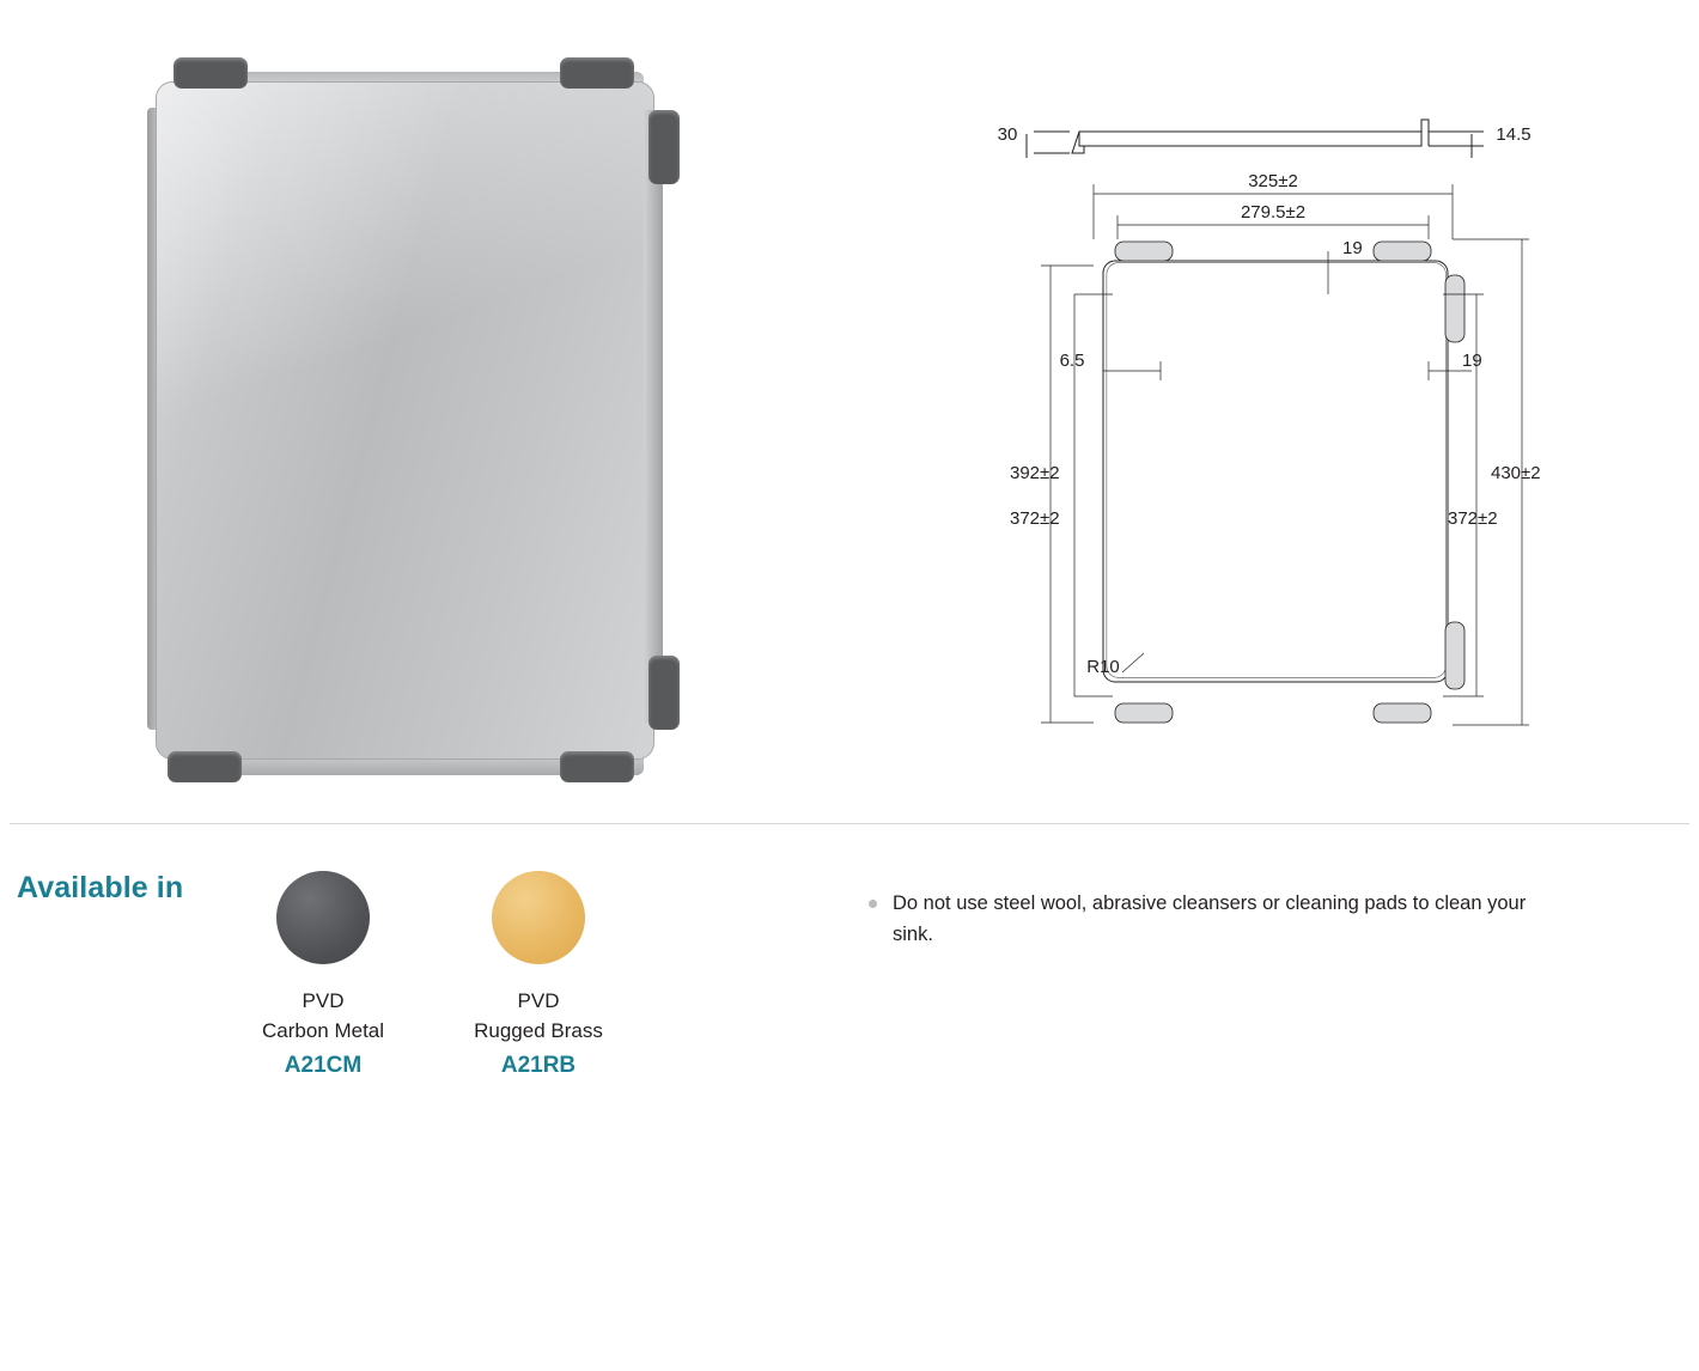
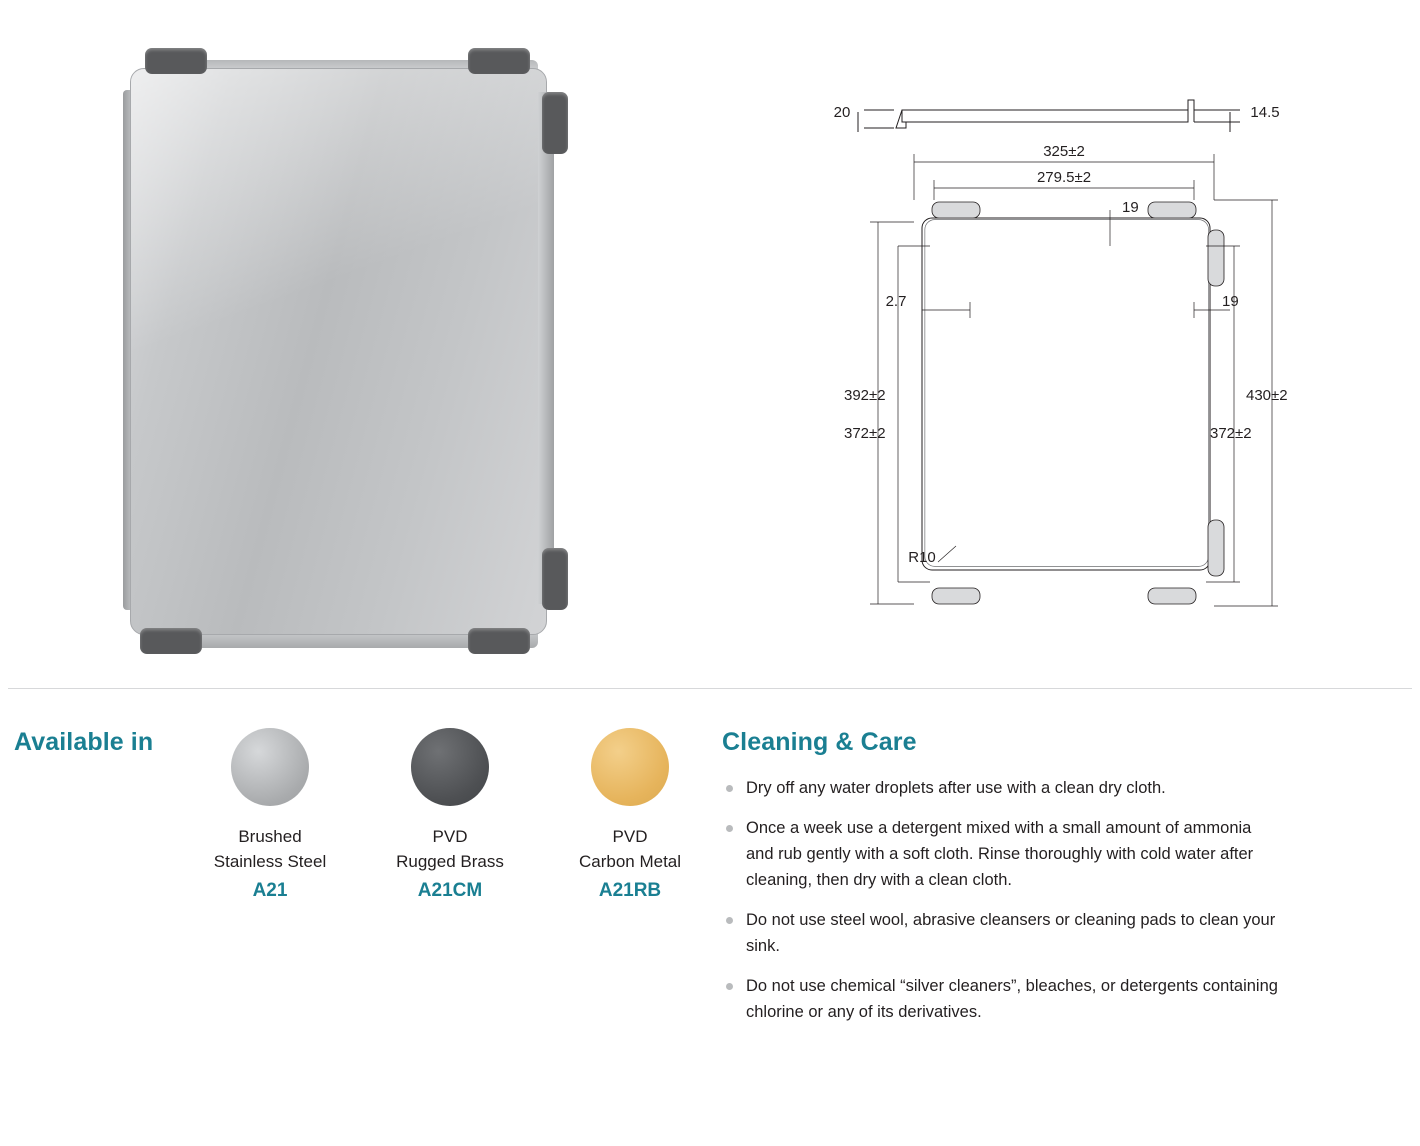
- 30
+ 20
  14.5
  325±2
  279.5±2
  19
- 6.5
+ 2.7
  19
  392±2
  372±2
  430±2
  372±2
  R10
  Available in
+ Brushed
+ Stainless Steel
+ A21
  PVD
- Carbon Metal
+ Rugged Brass
  A21CM
  PVD
- Rugged Brass
+ Carbon Metal
  A21RB
+ Cleaning & Care
+ Dry off any water droplets after use with a clean dry cloth.
+ Once a week use a detergent mixed with a small amount of ammonia and rub gently with a soft cloth. Rinse thoroughly with cold water after cleaning, then dry with a clean cloth.
  Do not use steel wool, abrasive cleansers or cleaning pads to clean your sink.
+ Do not use chemical “silver cleaners”, bleaches, or detergents containing chlorine or any of its derivatives.
